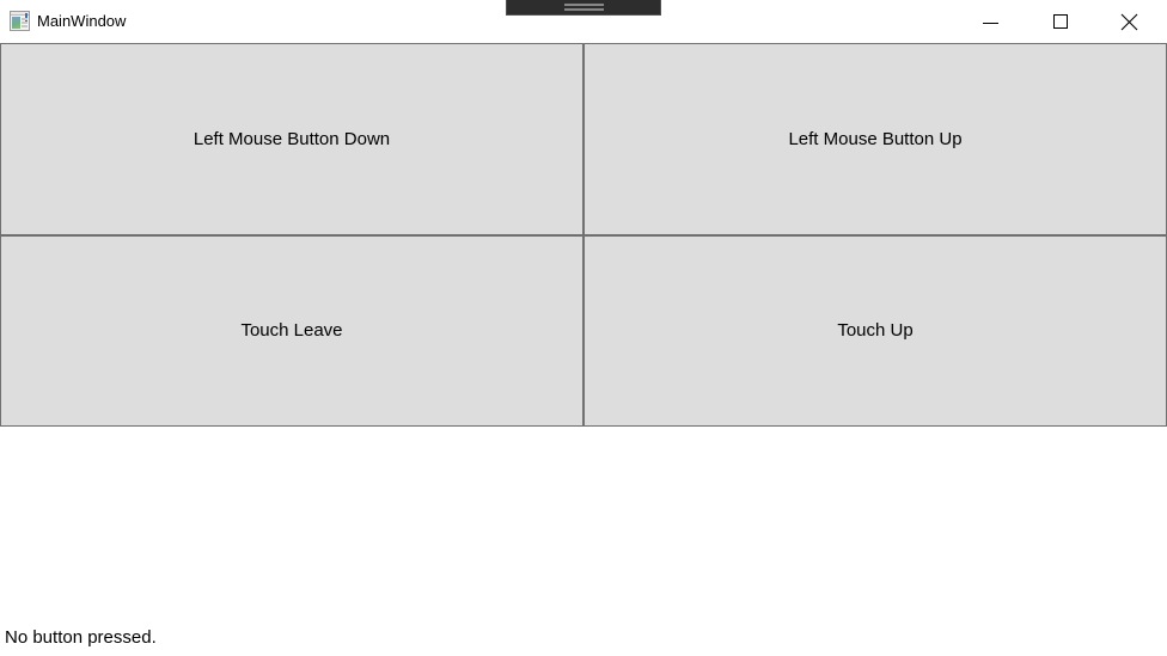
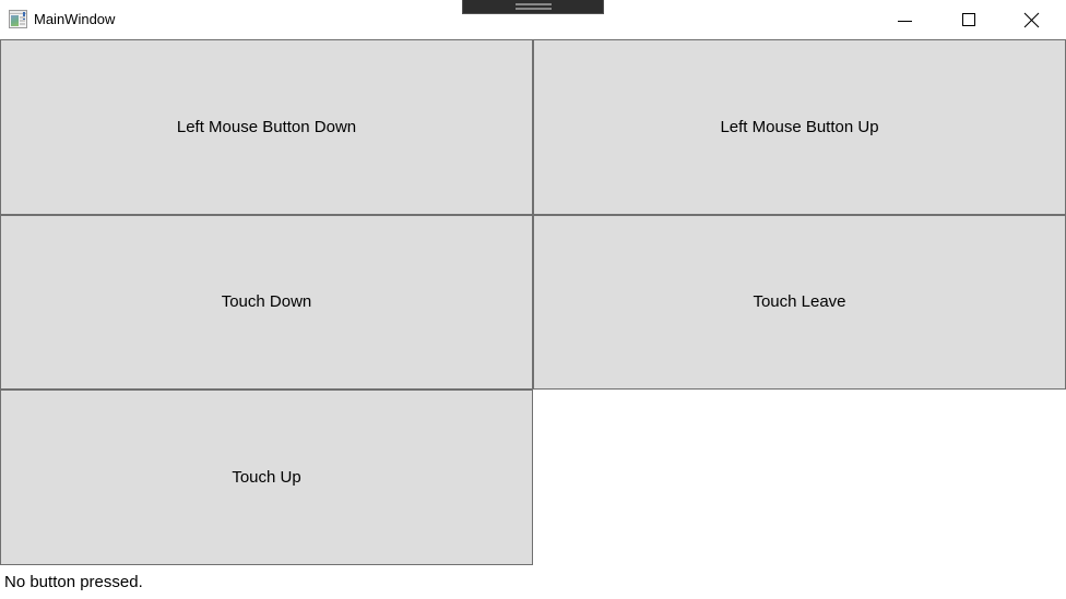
  MainWindow
  Left Mouse Button Down
  Left Mouse Button Up
+ Touch Down
  Touch Leave
  Touch Up
  No button pressed.
